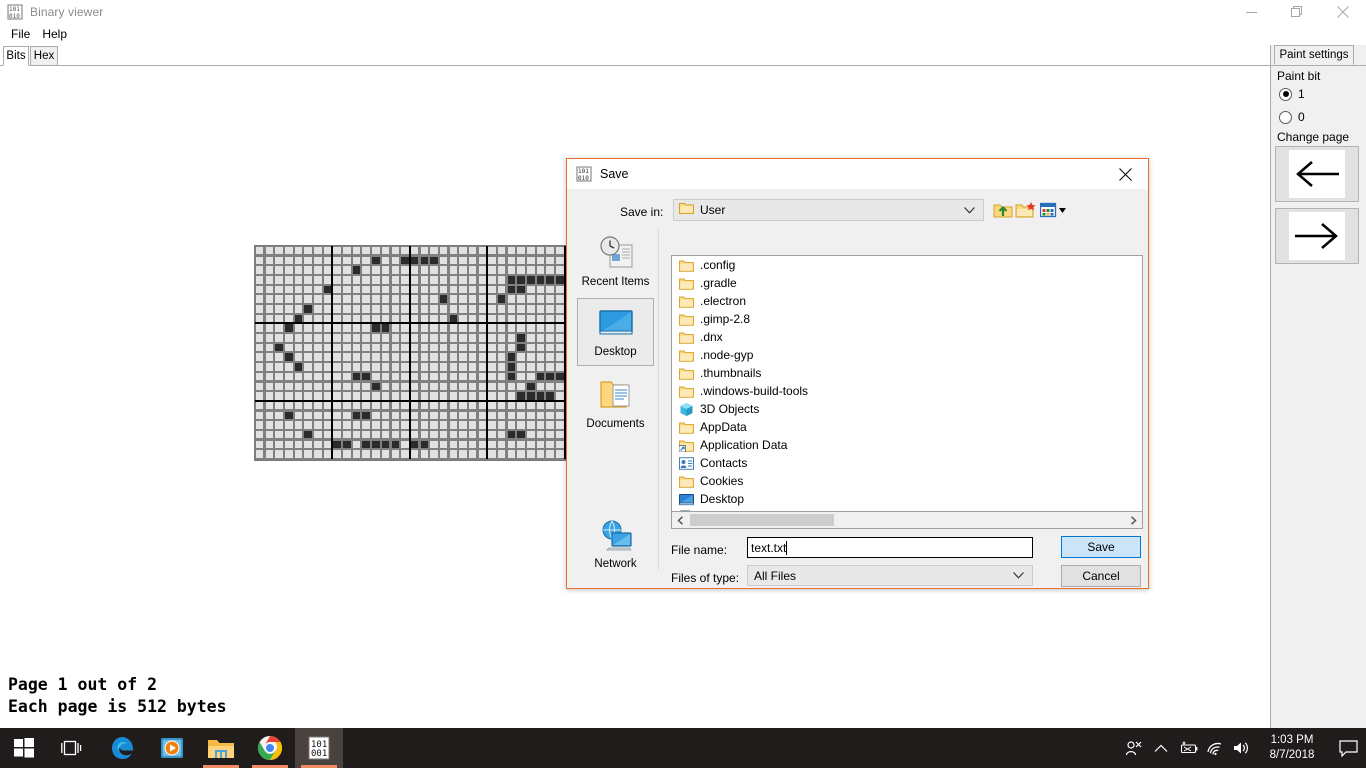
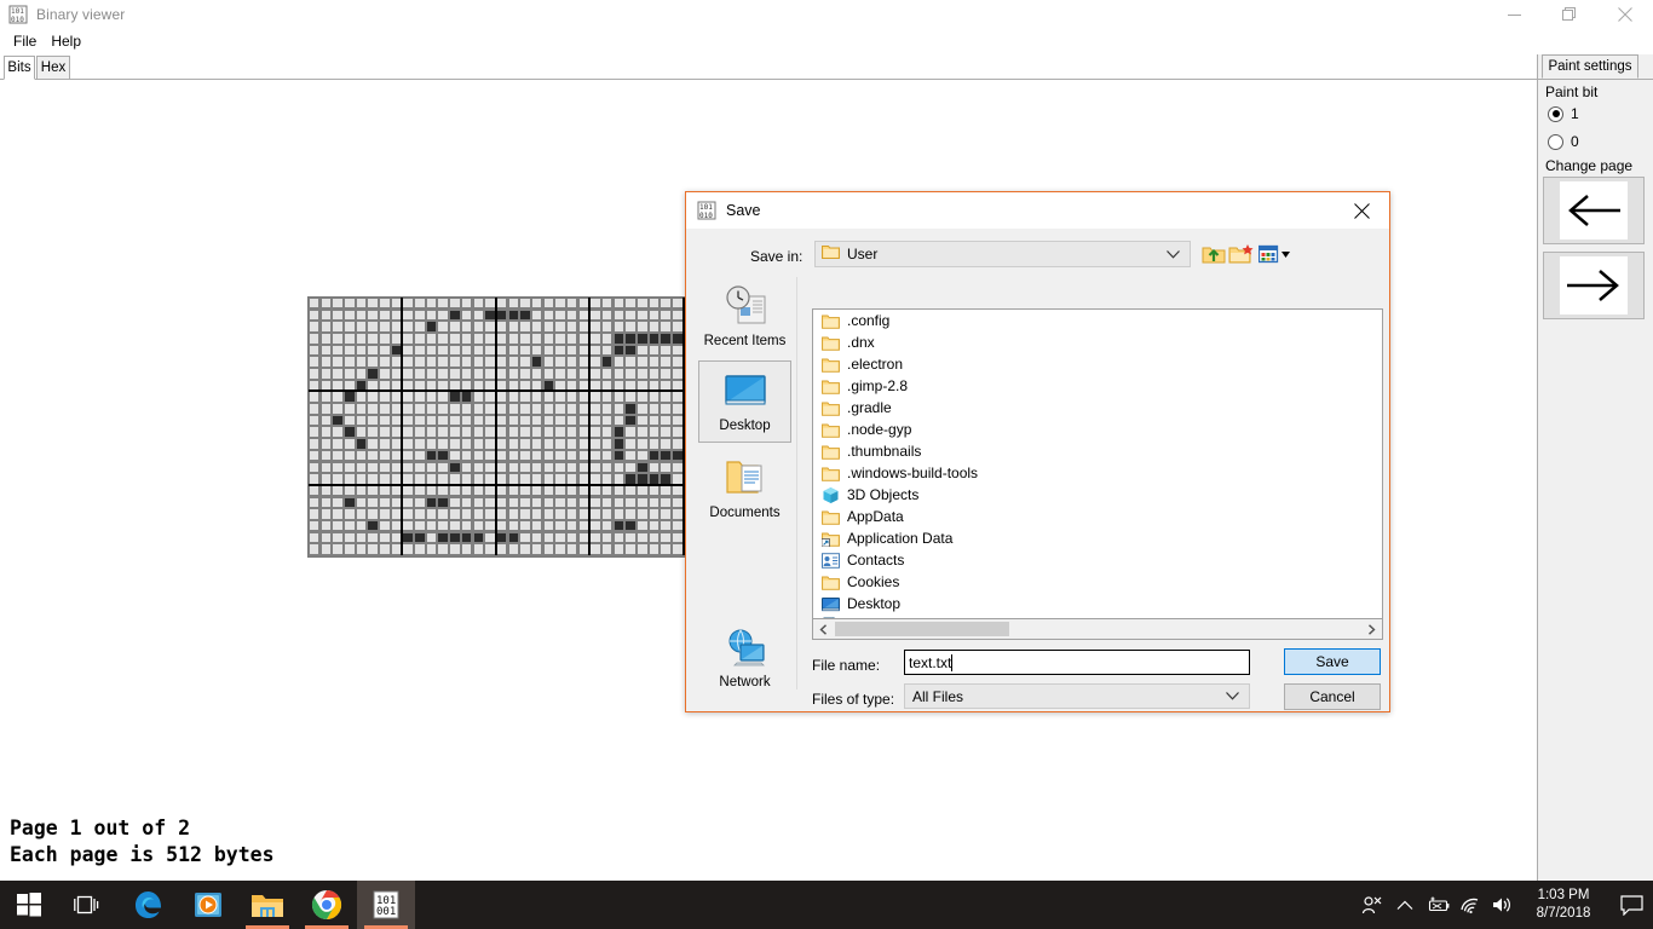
  Binary viewer
  File
  Help
  Bits
  Hex
  Page 1 out of 2 Each page is 512 bytes
  Paint settings
  Paint bit
  1
  0
  Change page
  Save
  Save in:
  User
  Recent Items
  Desktop
  Documents
  Network
  .config
- .gradle
+ .dnx
  .electron
  .gimp-2.8
- .dnx
+ .gradle
  .node-gyp
  .thumbnails
  .windows-build-tools
  3D Objects
  AppData
  Application Data
  Contacts
  Cookies
  Desktop
  File name:
  text.txt
  Files of type:
  All Files
  Save
  Cancel
  101
  001
  1:03 PM
  8/7/2018
